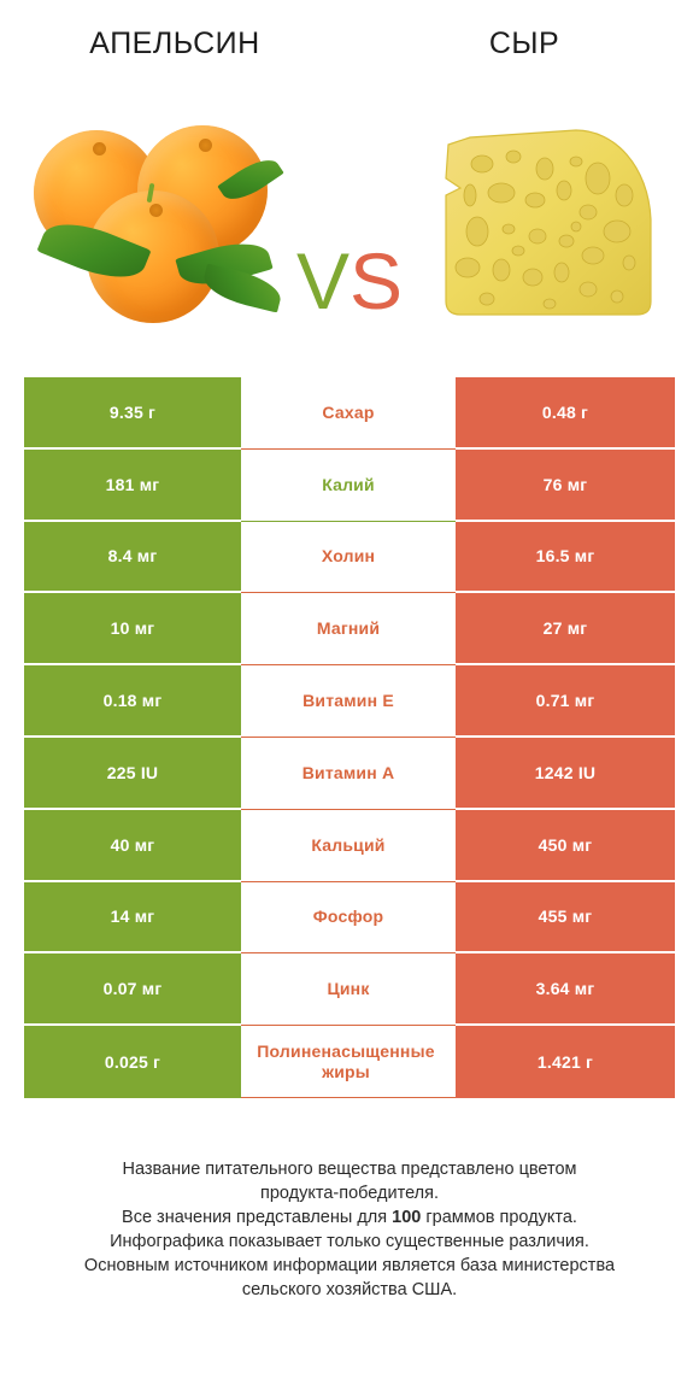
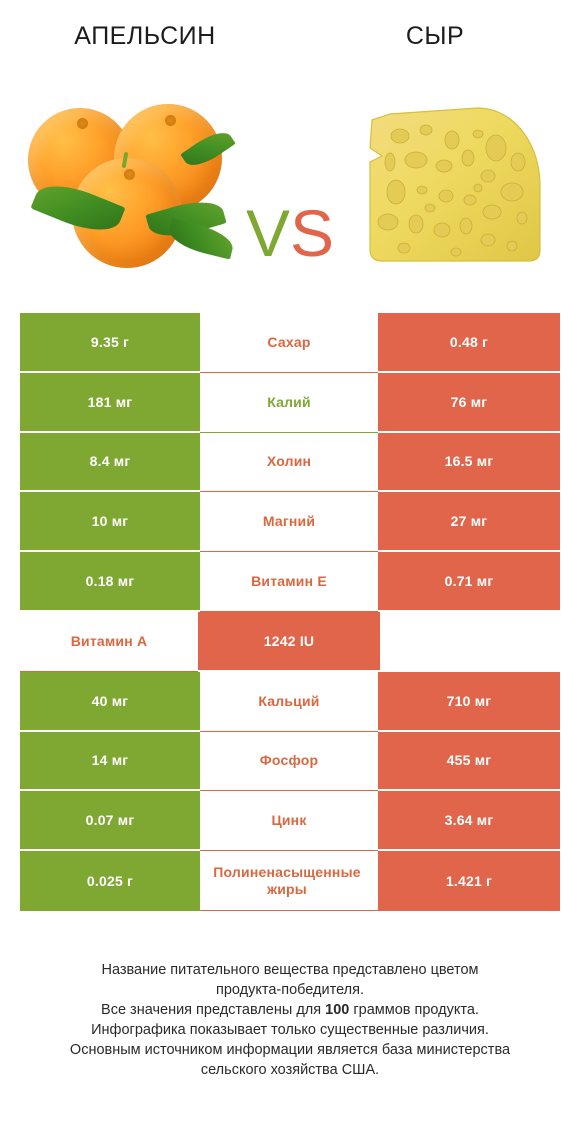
  АПЕЛЬСИН
  СЫР
  VS
  9.35 г
  Сахар
  0.48 г
  181 мг
  Калий
  76 мг
  8.4 мг
  Холин
  16.5 мг
  10 мг
  Магний
  27 мг
  0.18 мг
  Витамин E
  0.71 мг
- 225 IU
  Витамин A
  1242 IU
  40 мг
  Кальций
- 450 мг
+ 710 мг
  14 мг
  Фосфор
  455 мг
  0.07 мг
  Цинк
  3.64 мг
  0.025 г
  Полиненасыщенные жиры
  1.421 г
  Название питательного вещества представлено цветом
  продукта-победителя.
  Все значения представлены для 100 граммов продукта.
  Инфографика показывает только существенные различия.
  Основным источником информации является база министерства
  сельского хозяйства США.
